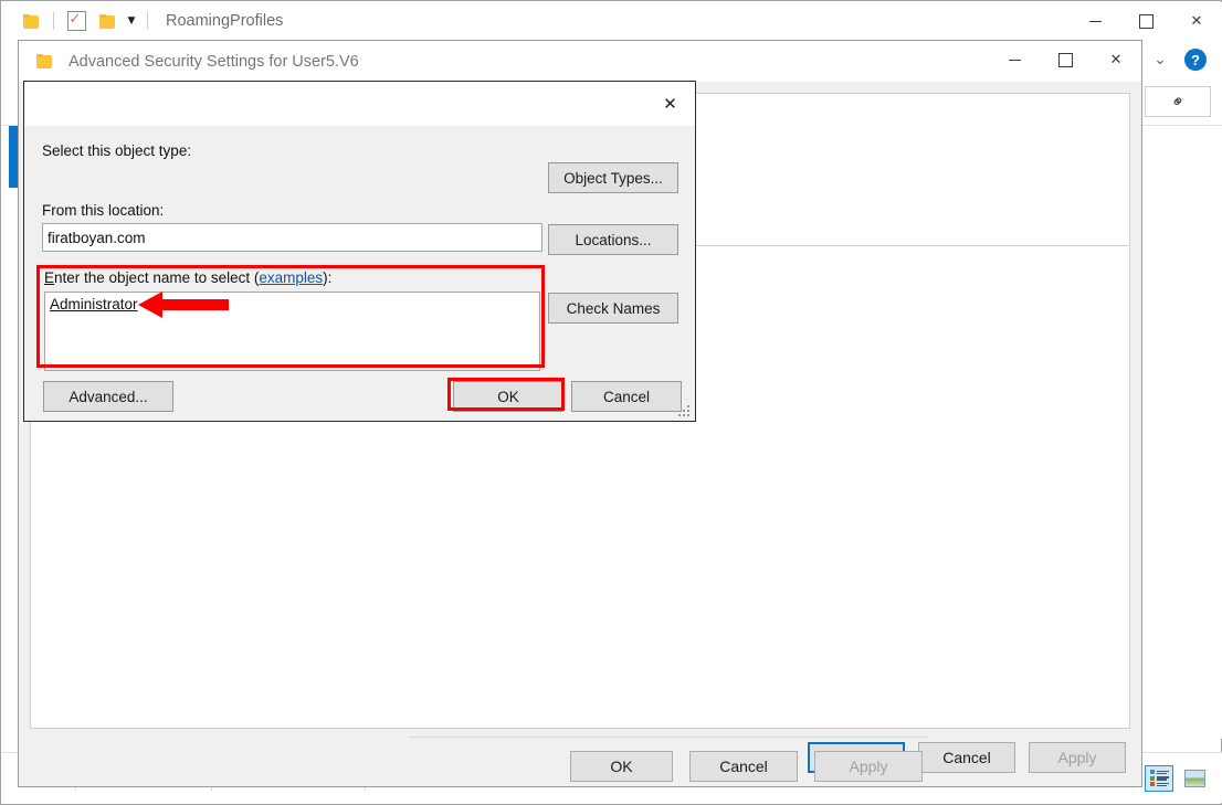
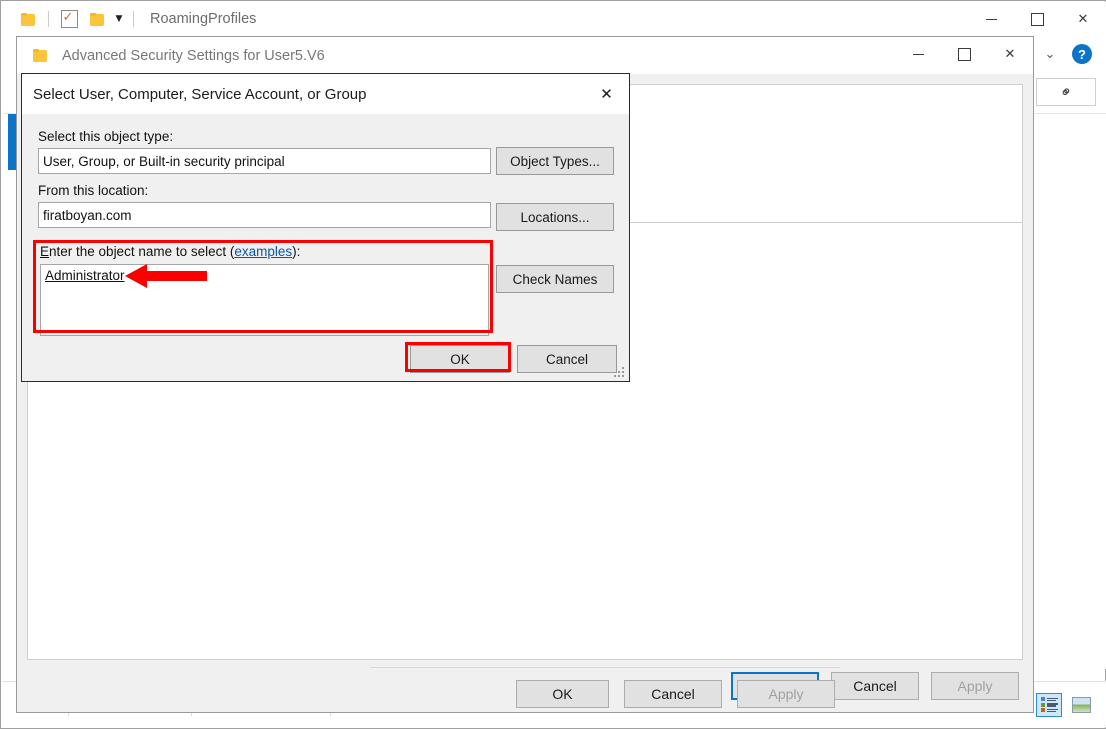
  ✓
  ▼
  RoamingProfiles
  ✕
  ⌄
  ?
  Advanced Security Settings for User5.V6
  ✕
  Cancel
  Apply
  OK
  Cancel
  Apply
+ Select User, Computer, Service Account, or Group
  ✕
  Select this object type:
+ User, Group, or Built-in security principal
  Object Types...
  From this location:
  firatboyan.com
  Locations...
  Enter the object name to select (examples):
  Administrator
  Check Names
- Advanced...
  OK
  Cancel
